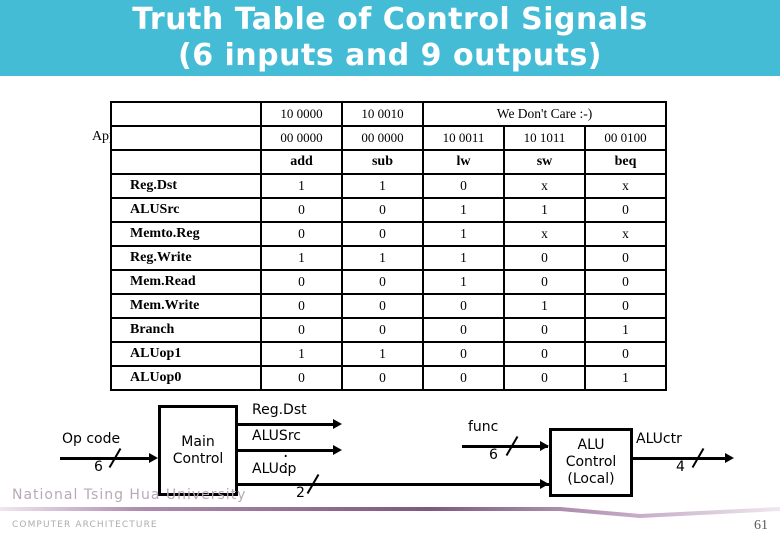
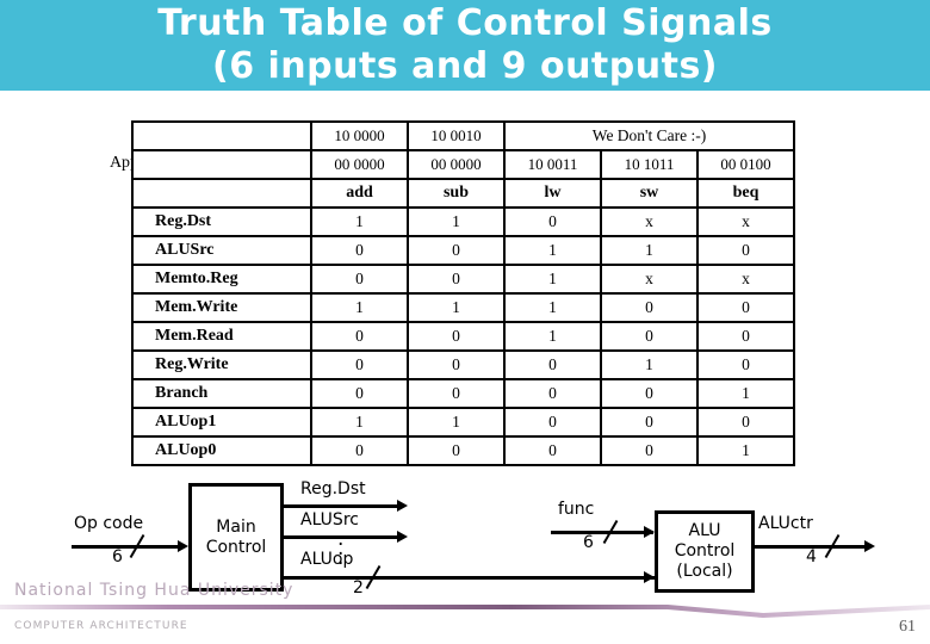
  Truth Table of Control Signals
  (6 inputs and 9 outputs)
  	10 0000	10 0010	We Don't Care :-)
  	00 0000	00 0000	10 0011	10 1011	00 0100
  	add	sub	lw	sw	beq
  Reg.Dst	1	1	0	x	x
  ALUSrc	0	0	1	1	0
  Memto.Reg	0	0	1	x	x
- Reg.Write	1	1	1	0	0
+ Mem.Write	1	1	1	0	0
  Mem.Read	0	0	1	0	0
- Mem.Write	0	0	0	1	0
+ Reg.Write	0	0	0	1	0
  Branch	0	0	0	0	1
  ALUop1	1	1	0	0	0
  ALUop0	0	0	0	0	1
  Op code
  6
  Main
  Control
  Reg.Dst
  ALUSrc
  ·
  ·
  ·
  ALUop
  2
  func
  6
  ALU
  Control
  (Local)
  ALUctr
  4
  National Tsing Hua University
  COMPUTER ARCHITECTURE
  61
